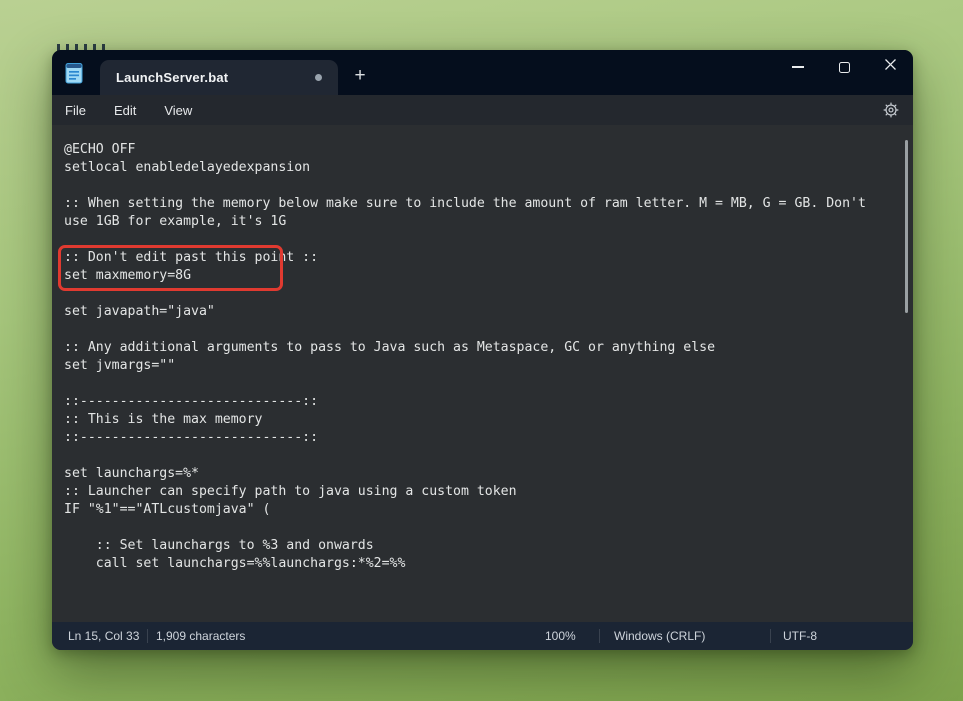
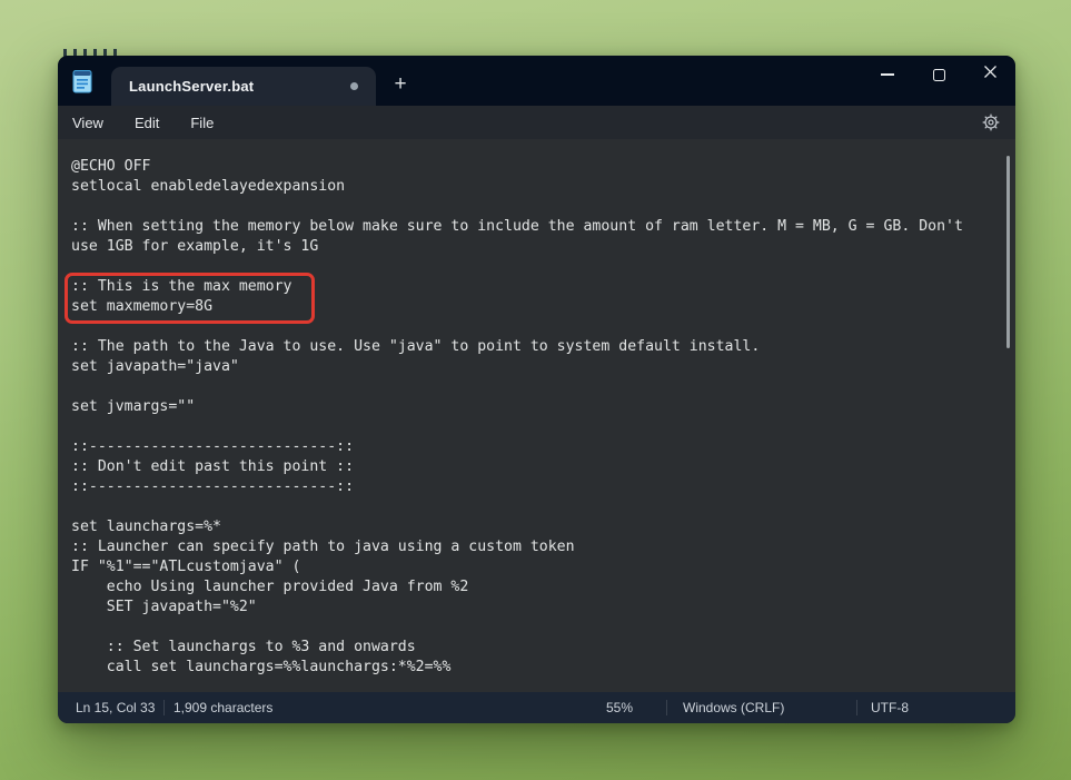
  LaunchServer.bat
  +
- File
+ View
  Edit
- View
+ File
  @ECHO OFF
  setlocal enabledelayedexpansion
  :: When setting the memory below make sure to include the amount of ram letter. M = MB, G = GB. Don't
  use 1GB for example, it's 1G
- :: Don't edit past this point ::
+ :: This is the max memory
  set maxmemory=8G
+ :: The path to the Java to use. Use "java" to point to system default install.
  set javapath="java"
- :: Any additional arguments to pass to Java such as Metaspace, GC or anything else
  set jvmargs=""
  ::----------------------------::
- :: This is the max memory
+ :: Don't edit past this point ::
  ::----------------------------::
  set launchargs=%*
  :: Launcher can specify path to java using a custom token
  IF "%1"=="ATLcustomjava" (
+ echo Using launcher provided Java from %2
+ SET javapath="%2"
  :: Set launchargs to %3 and onwards
  call set launchargs=%%launchargs:*%2=%%
  Ln 15, Col 33
  1,909 characters
- 100%
+ 55%
  Windows (CRLF)
  UTF-8
